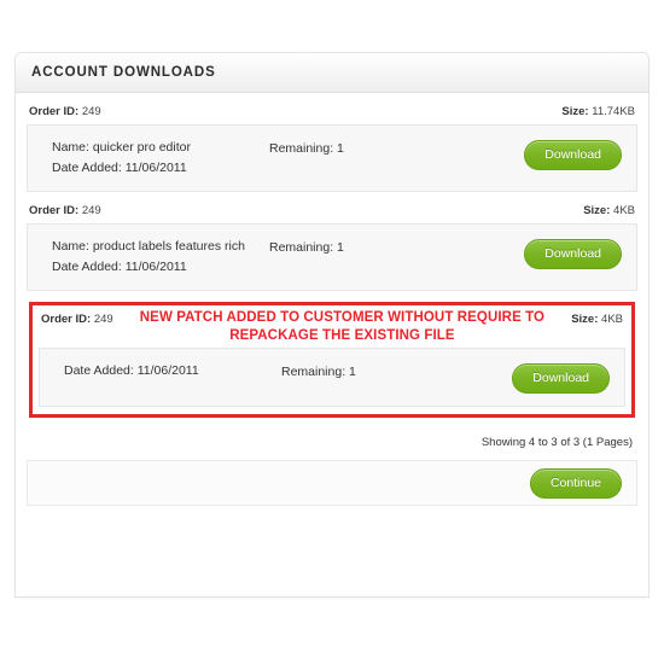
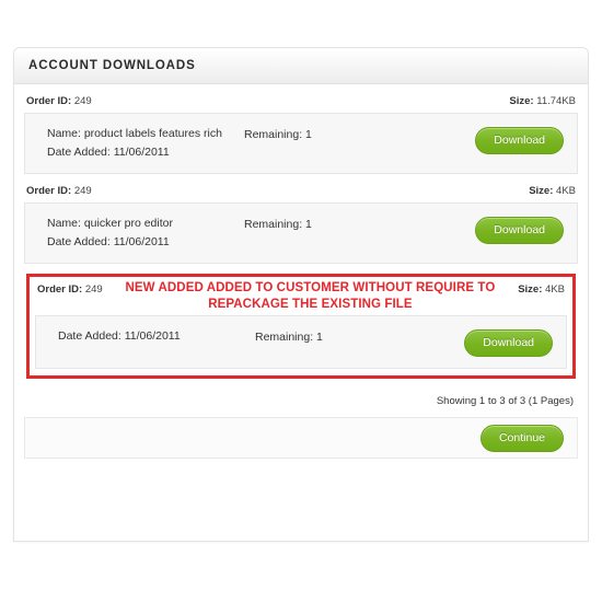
  ACCOUNT DOWNLOADS
  Order ID: 249
  Size: 11.74KB
- Name: quicker pro editor
+ Name: product labels features rich
  Date Added: 11/06/2011
  Remaining: 1
  Download
  Order ID: 249
  Size: 4KB
- Name: product labels features rich
+ Name: quicker pro editor
  Date Added: 11/06/2011
  Remaining: 1
  Download
  Order ID: 249
- NEW PATCH ADDED TO CUSTOMER WITHOUT REQUIRE TO REPACKAGE THE EXISTING FILE
+ NEW ADDED ADDED TO CUSTOMER WITHOUT REQUIRE TO REPACKAGE THE EXISTING FILE
  Size: 4KB
  Date Added: 11/06/2011
  Remaining: 1
  Download
- Showing 4 to 3 of 3 (1 Pages)
+ Showing 1 to 3 of 3 (1 Pages)
  Continue
